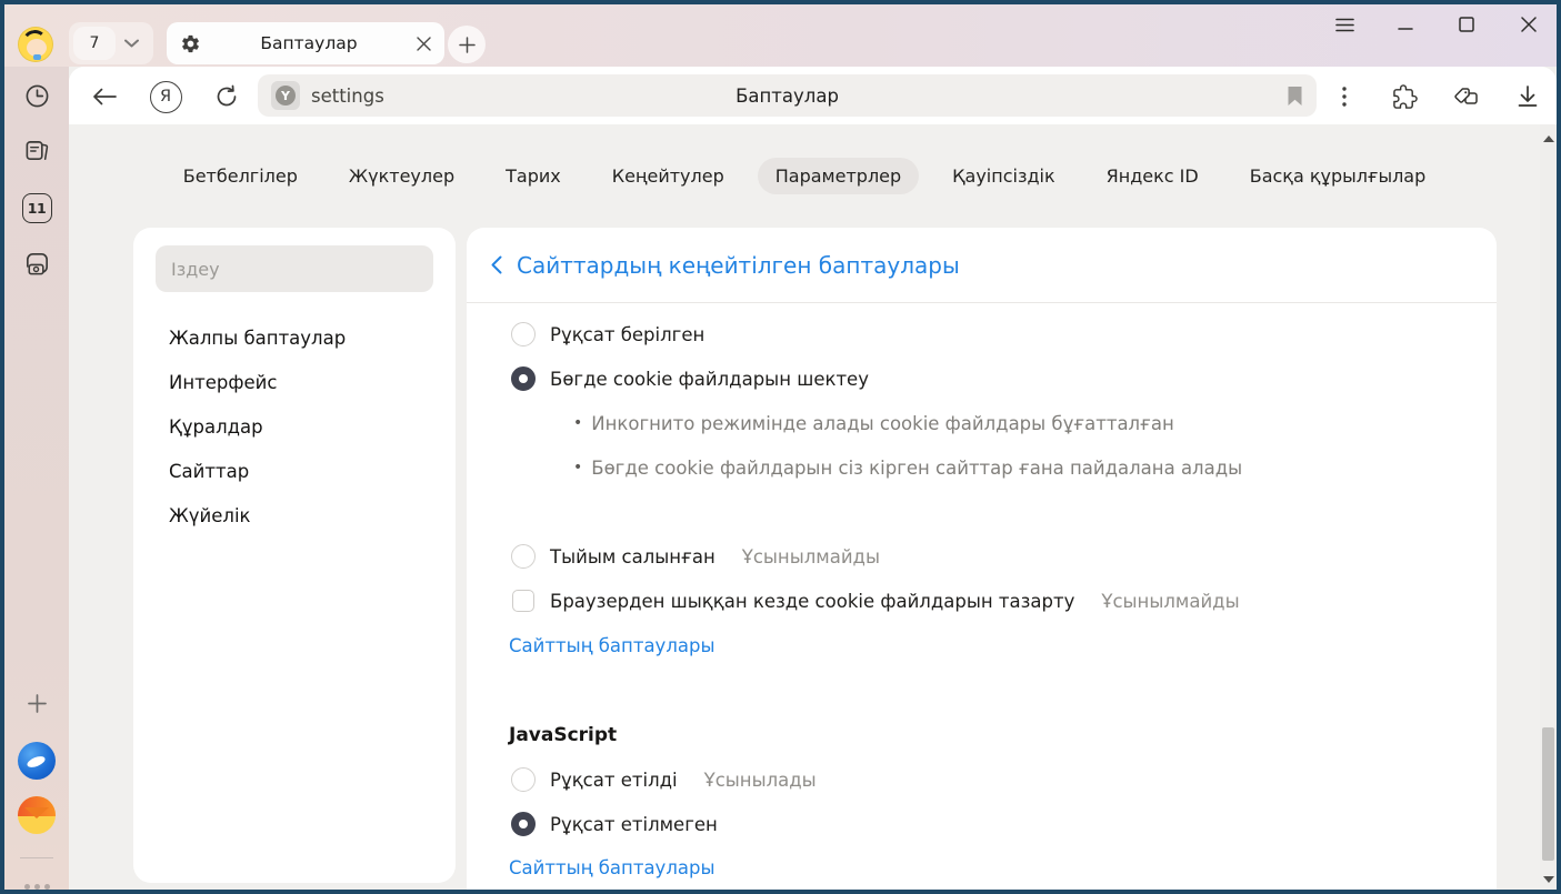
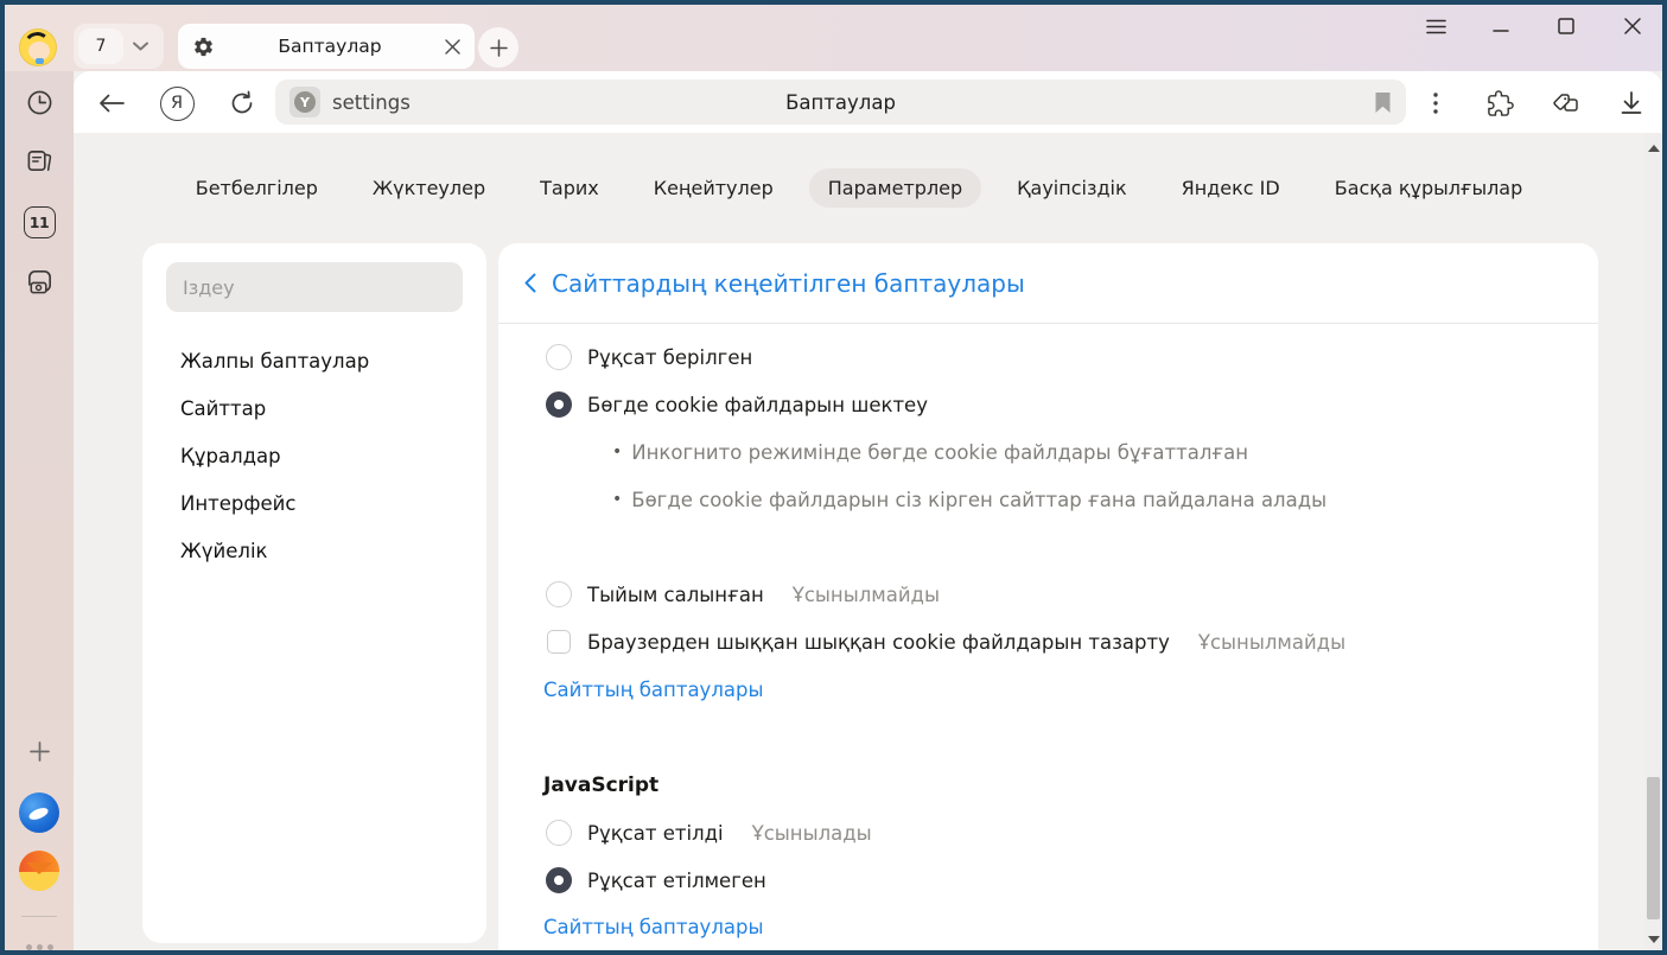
  7
  Баптаулар
  Я
  Y
  settings
  Баптаулар
  11
  Бетбелгілер
  Жүктеулер
  Тарих
  Кеңейтулер
  Параметрлер
  Қауіпсіздік
  Яндекс ID
  Басқа құрылғылар
  Іздеу
  Жалпы баптаулар
- Интерфейс
+ Сайттар
  Құралдар
- Сайттар
+ Интерфейс
  Жүйелік
  Сайттардың кеңейтілген баптаулары
  Рұқсат берілген
  Бөгде cookie файлдарын шектеу
  •
- Инкогнито режимінде алады cookie файлдары бұғатталған
+ Инкогнито режимінде бөгде cookie файлдары бұғатталған
  •
  Бөгде cookie файлдарын сіз кірген сайттар ғана пайдалана алады
  Тыйым салынған
  Ұсынылмайды
- Браузерден шыққан кезде cookie файлдарын тазарту
+ Браузерден шыққан шыққан cookie файлдарын тазарту
  Ұсынылмайды
  Сайттың баптаулары
  JavaScript
  Рұқсат етілді
  Ұсынылады
  Рұқсат етілмеген
  Сайттың баптаулары
